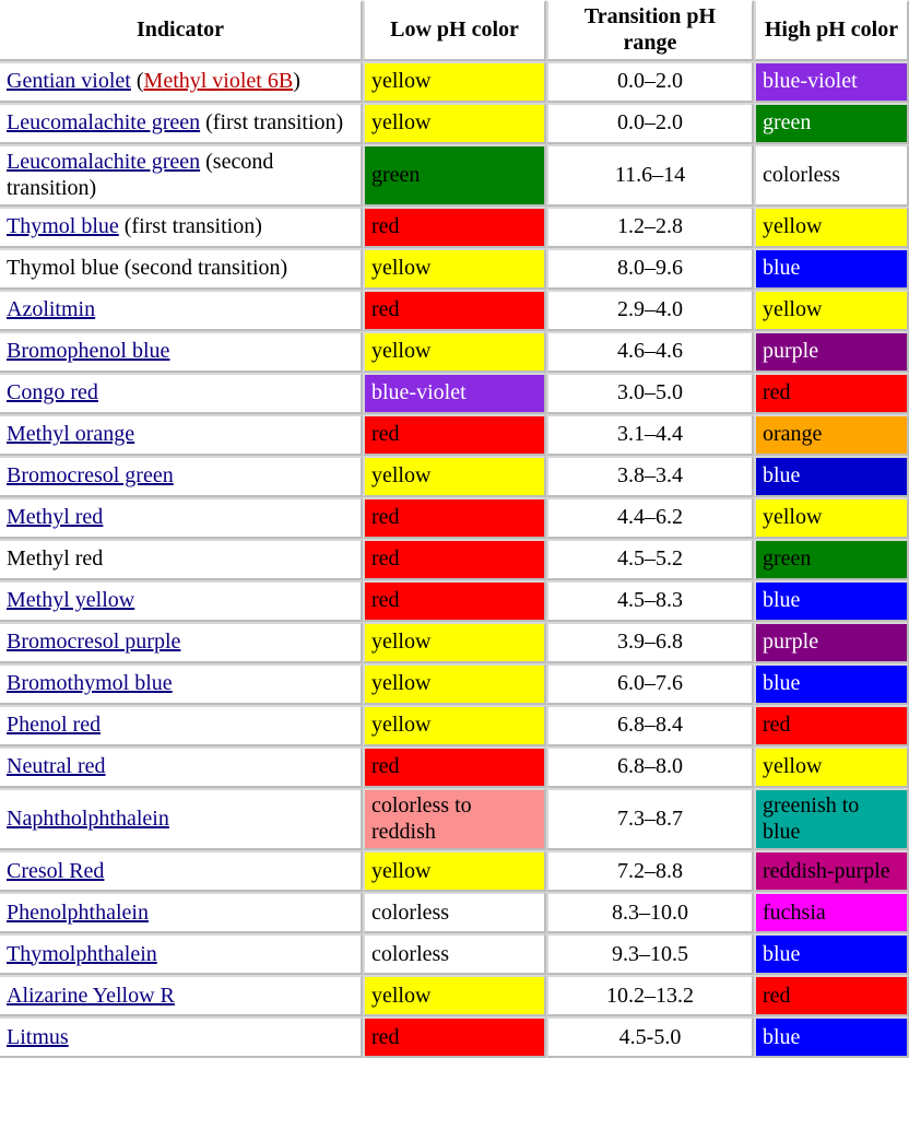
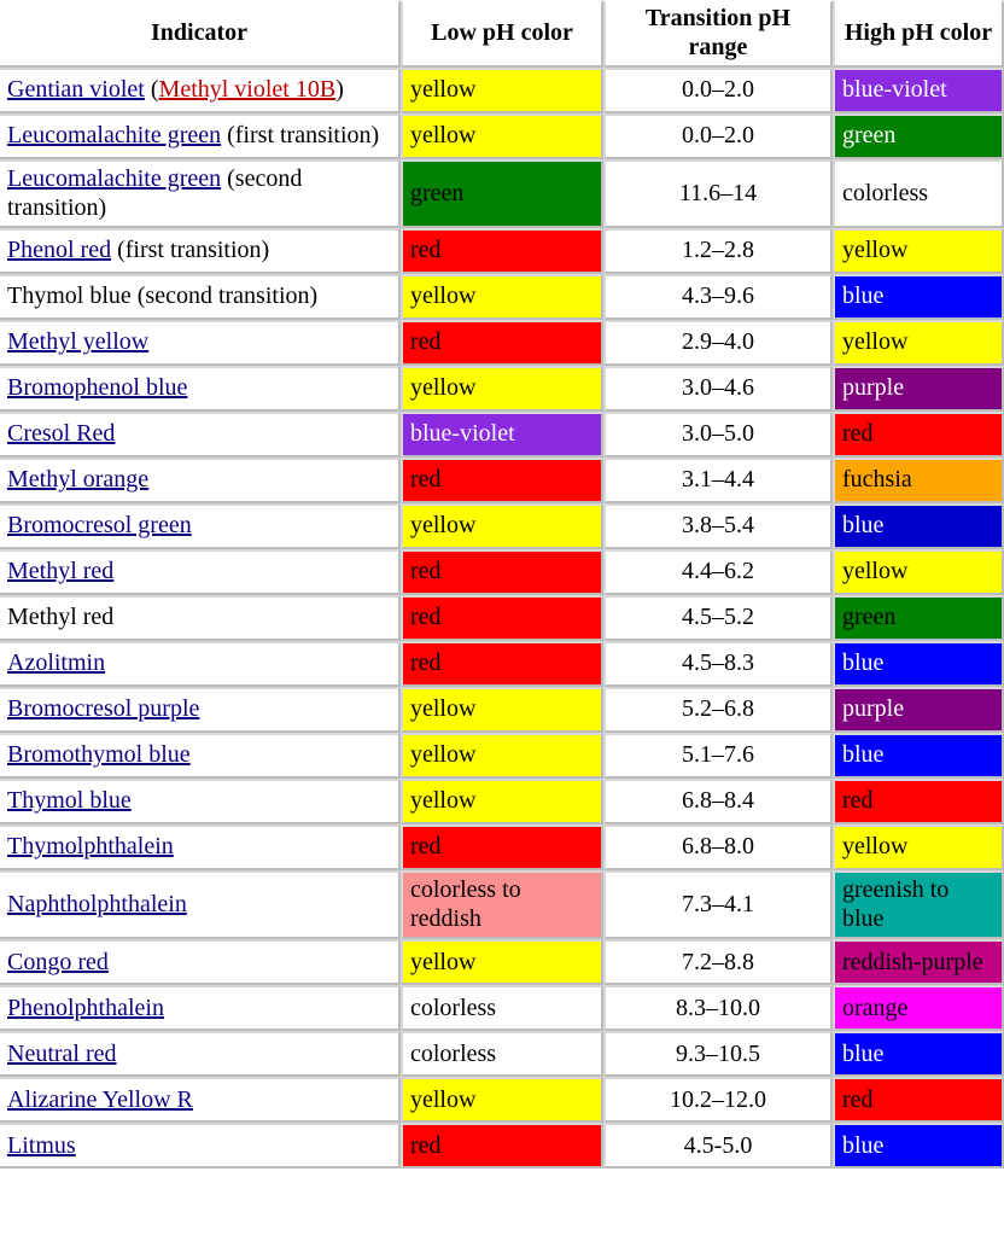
  Indicator	Low pH color	Transition pH range	High pH color
- Gentian violet (Methyl violet 6B)	yellow	0.0–2.0	blue-violet
+ Gentian violet (Methyl violet 10B)	yellow	0.0–2.0	blue-violet
  Leucomalachite green (first transition)	yellow	0.0–2.0	green
  Leucomalachite green (second transition)	green	11.6–14	colorless
- Thymol blue (first transition)	red	1.2–2.8	yellow
+ Phenol red (first transition)	red	1.2–2.8	yellow
- Thymol blue (second transition)	yellow	8.0–9.6	blue
+ Thymol blue (second transition)	yellow	4.3–9.6	blue
- Azolitmin	red	2.9–4.0	yellow
+ Methyl yellow	red	2.9–4.0	yellow
- Bromophenol blue	yellow	4.6–4.6	purple
+ Bromophenol blue	yellow	3.0–4.6	purple
- Congo red	blue-violet	3.0–5.0	red
+ Cresol Red	blue-violet	3.0–5.0	red
- Methyl orange	red	3.1–4.4	orange
+ Methyl orange	red	3.1–4.4	fuchsia
- Bromocresol green	yellow	3.8–3.4	blue
+ Bromocresol green	yellow	3.8–5.4	blue
  Methyl red	red	4.4–6.2	yellow
  Methyl red	red	4.5–5.2	green
- Methyl yellow	red	4.5–8.3	blue
+ Azolitmin	red	4.5–8.3	blue
- Bromocresol purple	yellow	3.9–6.8	purple
+ Bromocresol purple	yellow	5.2–6.8	purple
- Bromothymol blue	yellow	6.0–7.6	blue
+ Bromothymol blue	yellow	5.1–7.6	blue
- Phenol red	yellow	6.8–8.4	red
+ Thymol blue	yellow	6.8–8.4	red
- Neutral red	red	6.8–8.0	yellow
+ Thymolphthalein	red	6.8–8.0	yellow
- Naphtholphthalein	colorless to reddish	7.3–8.7	greenish to blue
+ Naphtholphthalein	colorless to reddish	7.3–4.1	greenish to blue
- Cresol Red	yellow	7.2–8.8	reddish-purple
+ Congo red	yellow	7.2–8.8	reddish-purple
- Phenolphthalein	colorless	8.3–10.0	fuchsia
+ Phenolphthalein	colorless	8.3–10.0	orange
- Thymolphthalein	colorless	9.3–10.5	blue
+ Neutral red	colorless	9.3–10.5	blue
- Alizarine Yellow R	yellow	10.2–13.2	red
+ Alizarine Yellow R	yellow	10.2–12.0	red
  Litmus	red	4.5-5.0	blue
